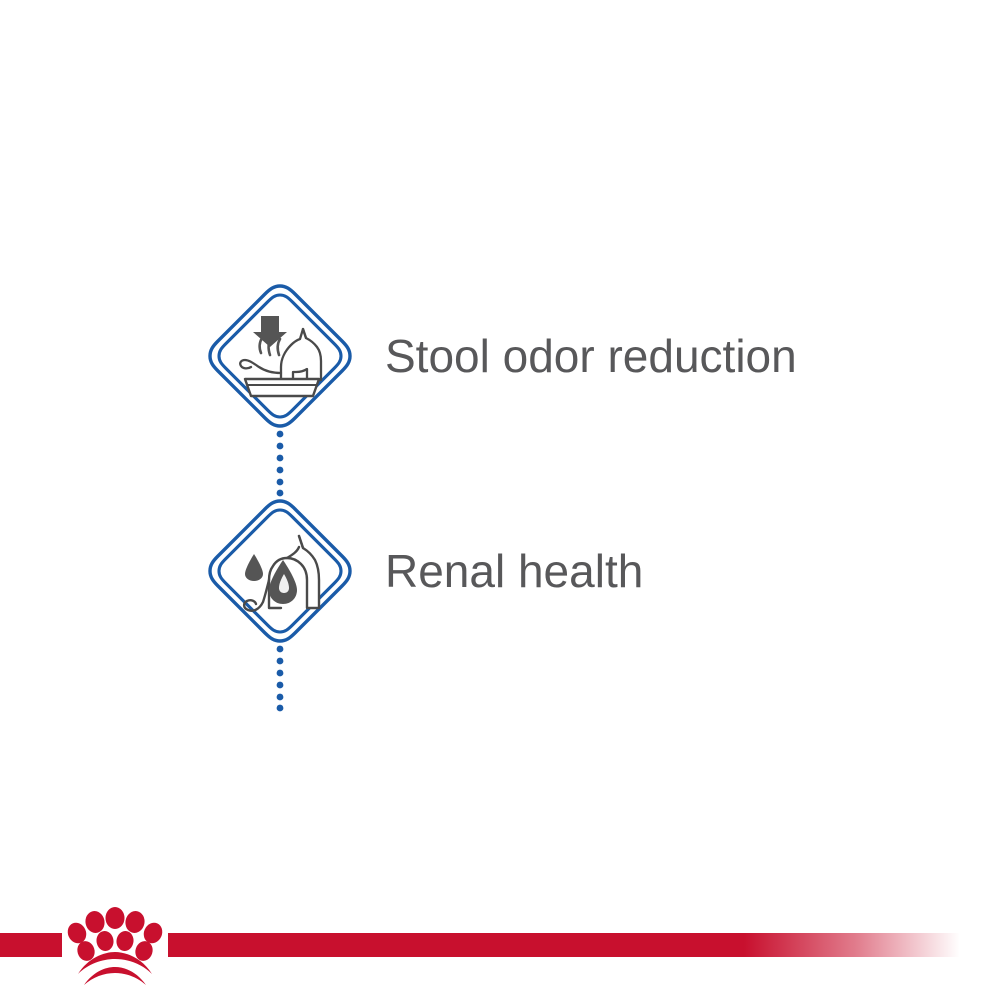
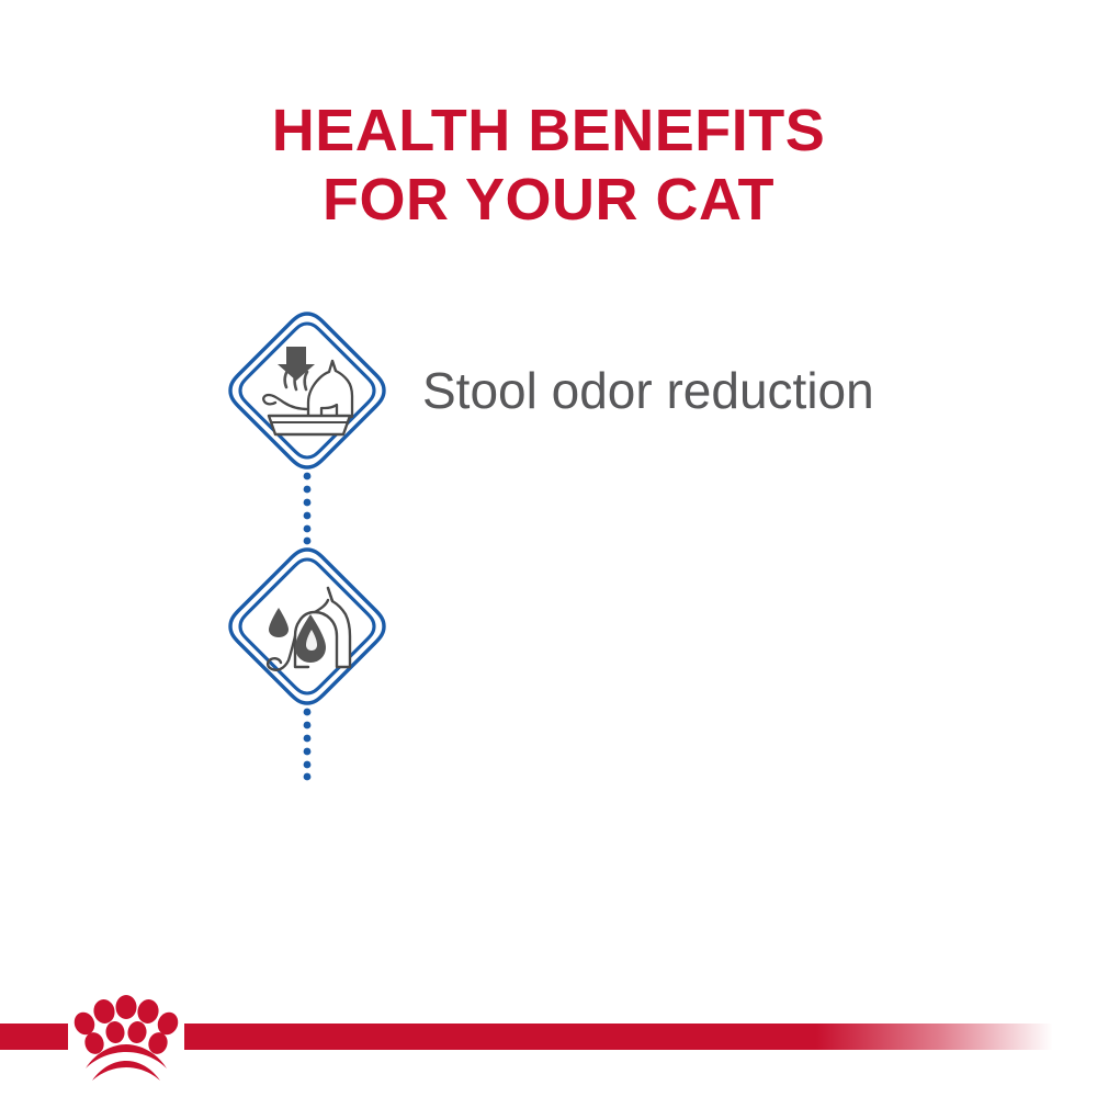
+ HEALTH BENEFITS
+ FOR YOUR CAT
  Stool odor reduction
- Renal health
